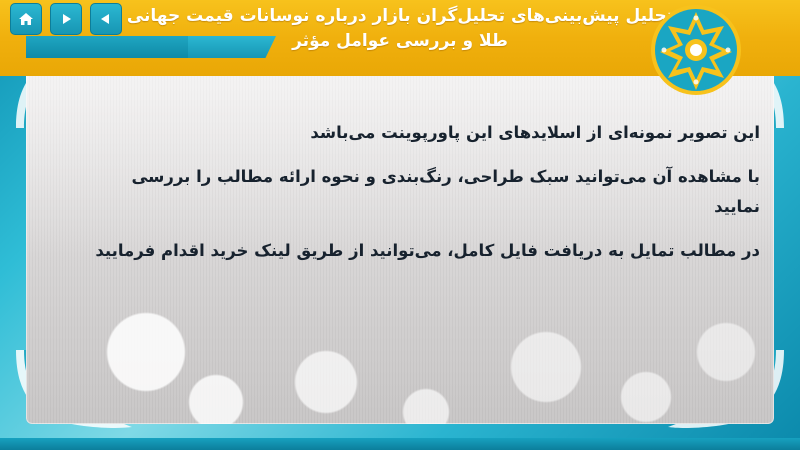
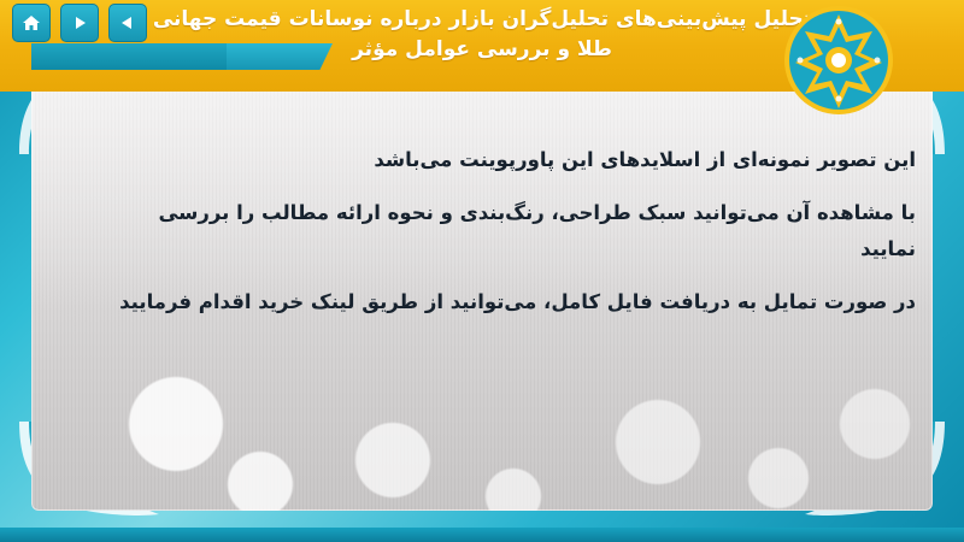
  حلیل پیش‌بینی‌های تحلیل‌گران بازار درباره نوسانات قیمت جهانی طلا و بررسی عوامل مؤثر
  این تصویر نمونه‌ای از اسلایدهای این پاورپوینت می‌باشد
  با مشاهده آن می‌توانید سبک طراحی، رنگ‌بندی و نحوه ارائه مطالب را بررسی نمایید
- در مطالب تمایل به دریافت فایل کامل، می‌توانید از طریق لینک خرید اقدام فرمایید
+ در صورت تمایل به دریافت فایل کامل، می‌توانید از طریق لینک خرید اقدام فرمایید
